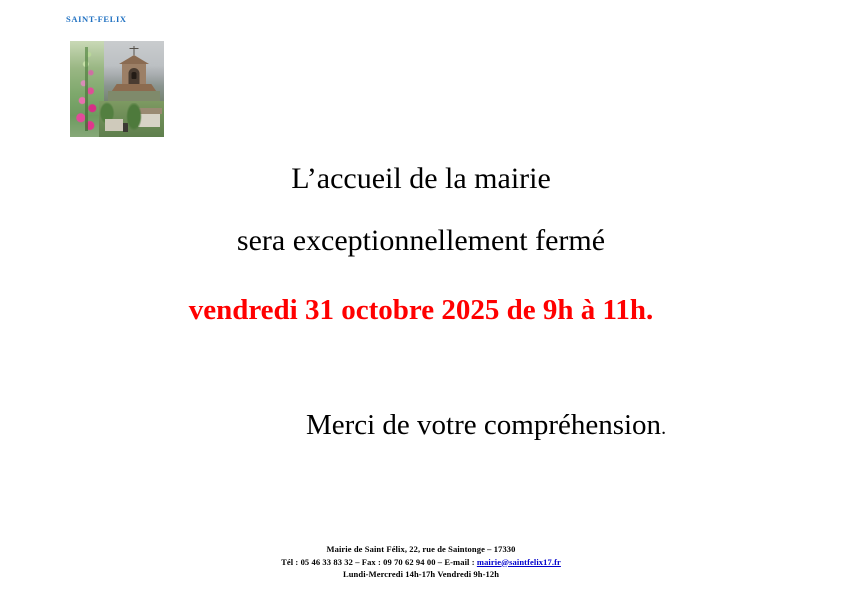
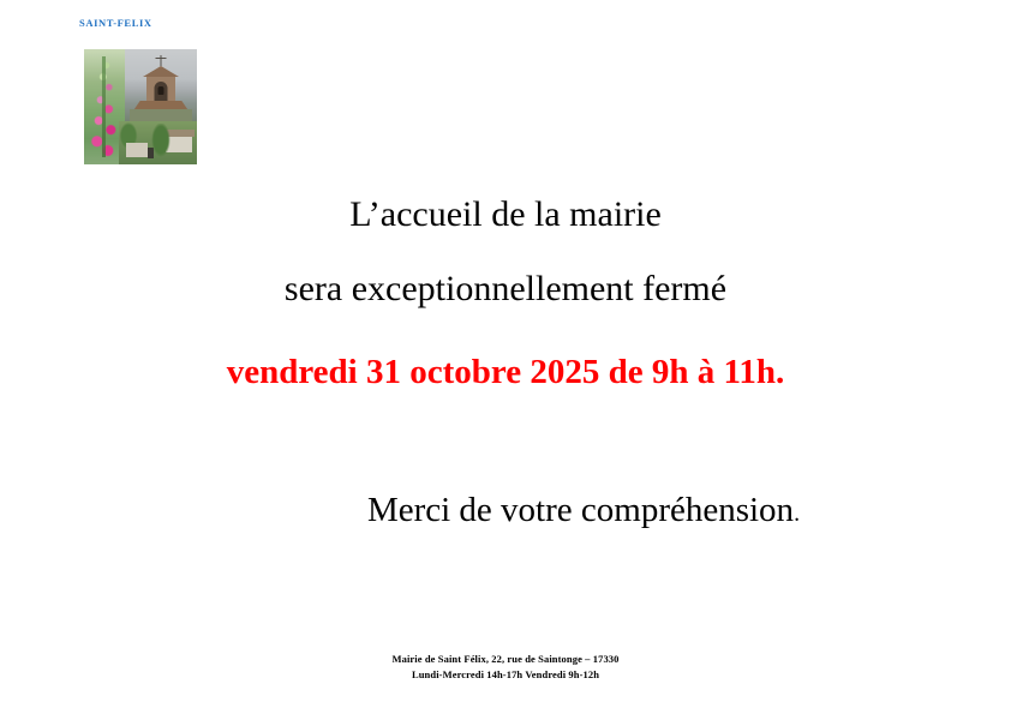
  SAINT-FELIX
  L’accueil de la mairie
  sera exceptionnellement fermé
  vendredi 31 octobre 2025 de 9h à 11h.
  Merci de votre compréhension.
  Mairie de Saint Félix, 22, rue de Saintonge – 17330
- Tél : 05 46 33 83 32 – Fax : 09 70 62 94 00 – E-mail : mairie@saintfelix17.fr
  Lundi-Mercredi 14h-17h Vendredi 9h-12h
